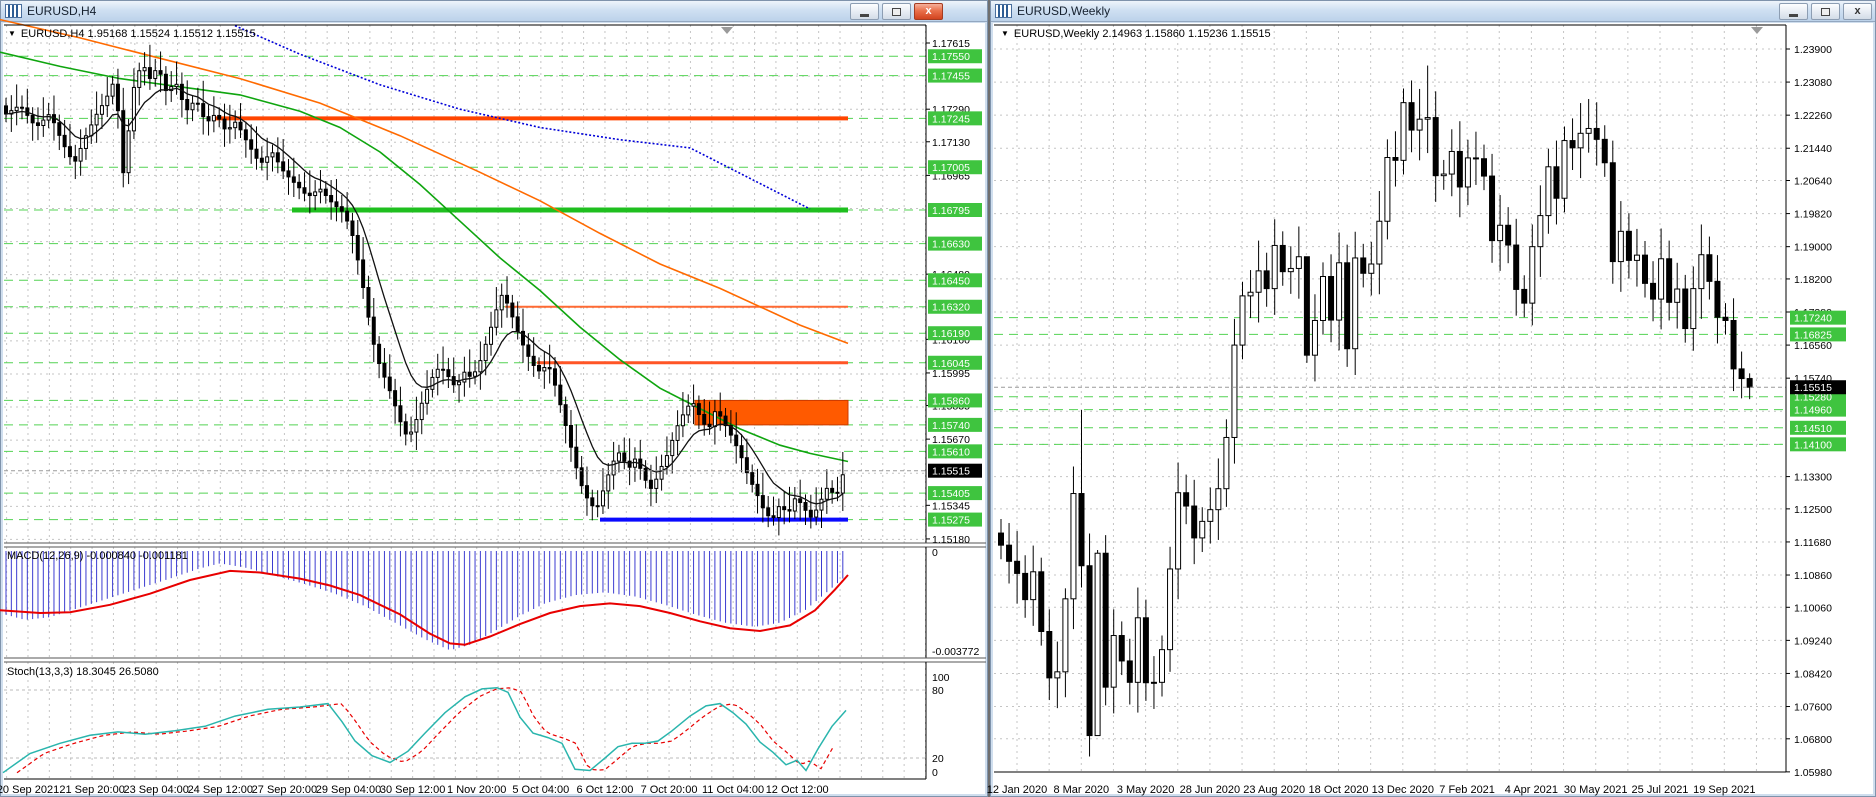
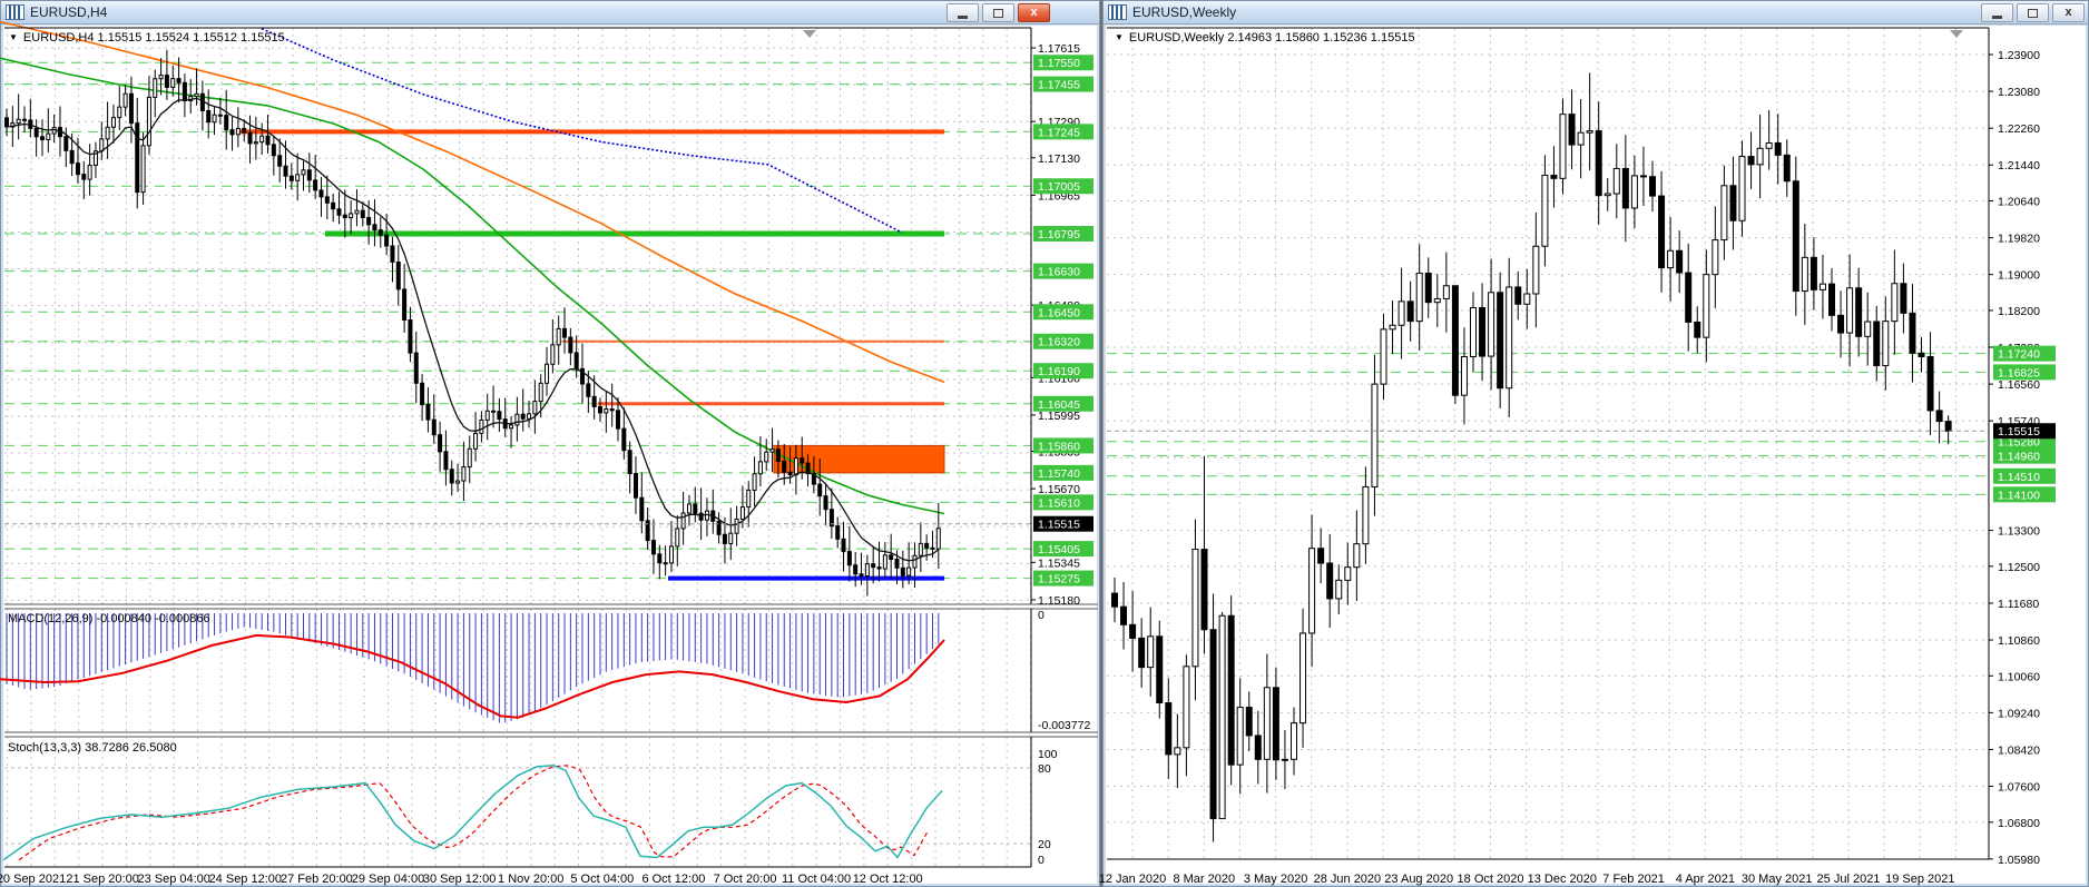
  EURUSD,H4
  x
  EURUSD,Weekly
  x
  1.17615
  1.17290
  1.17130
  1.16965
  1.16160
  1.15995
  1.15670
  1.15345
  1.15180
  1.17550
  1.17455
  1.17245
  1.17005
  1.16795
  1.16630
  1.16450
  1.16320
  1.16190
  1.16045
  1.15860
  1.15740
  1.15610
  1.15405
  1.15275
  1.15515
  0
  -0.003772
  100
  80
  20
  0
  0 Sep 2021
  21 Sep 20:00
  23 Sep 04:00
  24 Sep 12:00
- 27 Sep 20:00
+ 27 Feb 20:00
  29 Sep 04:00
  30 Sep 12:00
  1 Nov 20:00
  5 Oct 04:00
  6 Oct 12:00
  7 Oct 20:00
  11 Oct 04:00
  12 Oct 12:00
  1.23900
  1.23080
  1.22260
  1.21440
  1.20640
  1.19820
  1.19000
  1.18200
  1.16560
  1.15740
  1.13300
  1.12500
  1.11680
  1.10860
  1.10060
  1.09240
  1.08420
  1.07600
  1.06800
  1.05980
  1.17240
  1.16825
  1.15280
  1.14960
  1.14510
  1.14100
  1.15515
  12 Jan 2020
  8 Mar 2020
  3 May 2020
  28 Jun 2020
  23 Aug 2020
  18 Oct 2020
  13 Dec 2020
  7 Feb 2021
  4 Apr 2021
  30 May 2021
  25 Jul 2021
  19 Sep 2021
- ▼ EURUSD,H4 1.95168 1.15524 1.15512 1.15515
+ ▼ EURUSD,H4 1.15515 1.15524 1.15512 1.15515
- MACD(12,26,9) -0.000840 -0.001181
+ MACD(12,26,9) -0.000840 -0.000866
- Stoch(13,3,3) 18.3045 26.5080
+ Stoch(13,3,3) 38.7286 26.5080
  ▼ EURUSD,Weekly 2.14963 1.15860 1.15236 1.15515
